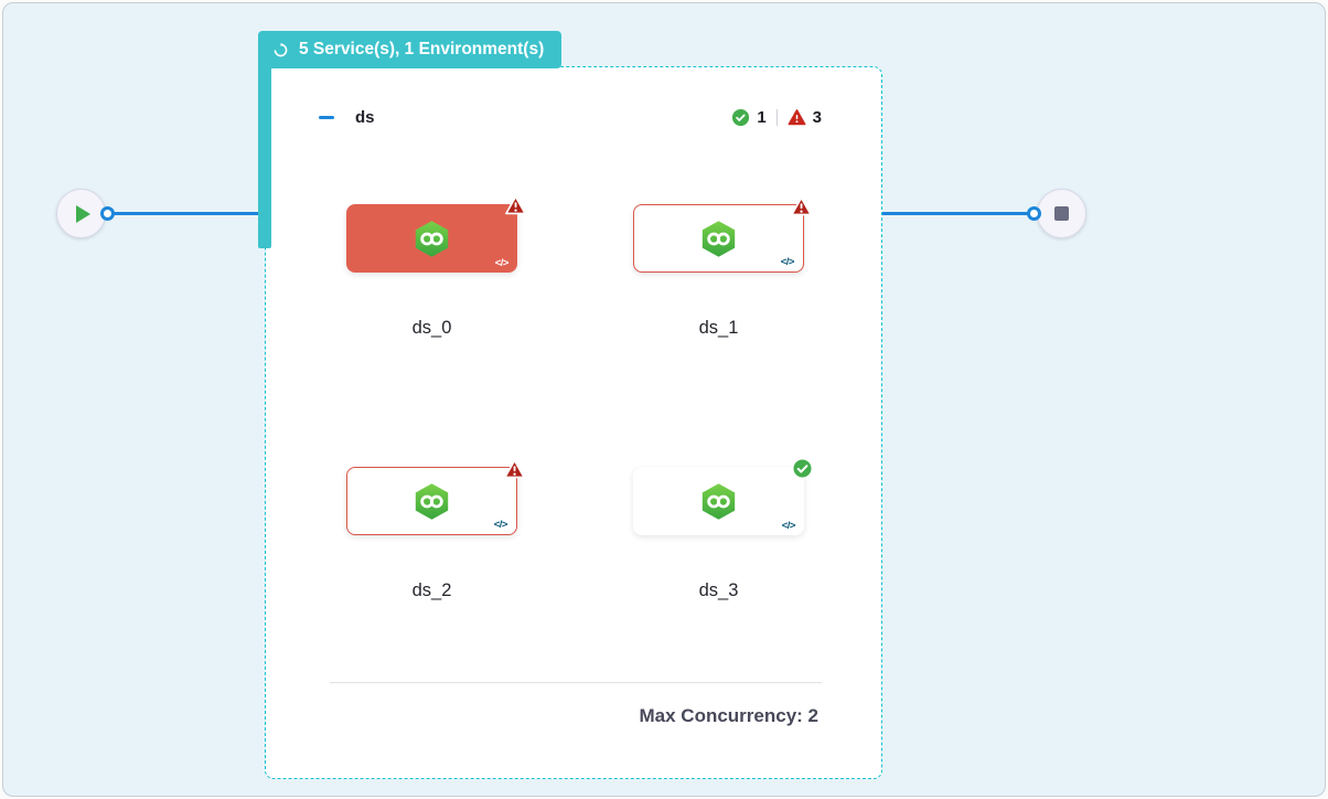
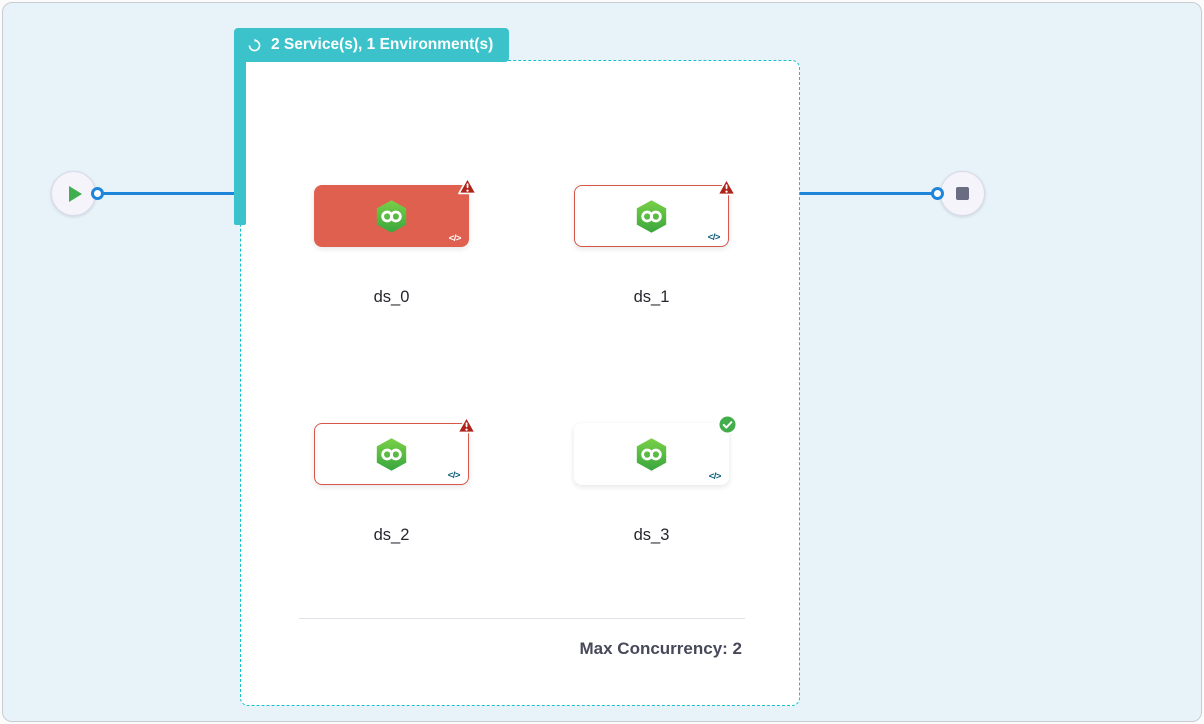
- 5 Service(s), 1 Environment(s)
+ 2 Service(s), 1 Environment(s)
- ds
- 1
- 3
  </>
  ds_0
  </>
  ds_1
  </>
  ds_2
  </>
  ds_3
  Max Concurrency: 2
